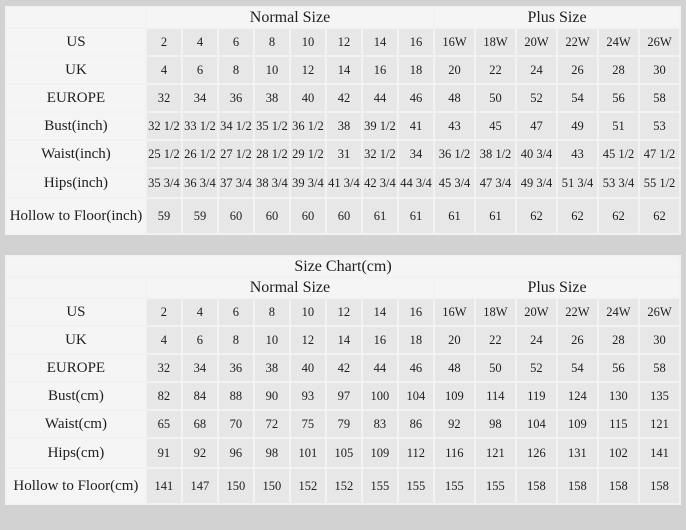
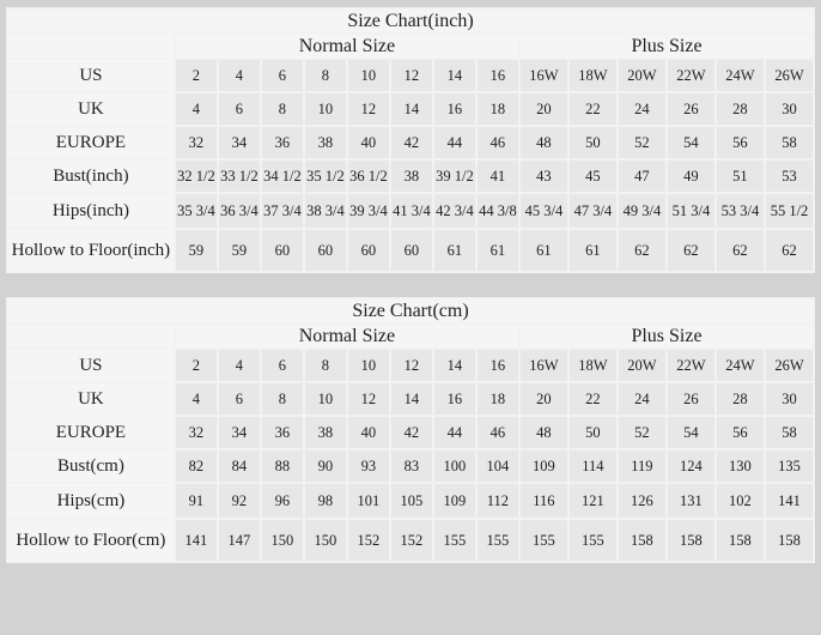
+ Size Chart(inch)
  	Normal Size	Plus Size
  US	2	4	6	8	10	12	14	16	16W	18W	20W	22W	24W	26W
  UK	4	6	8	10	12	14	16	18	20	22	24	26	28	30
  EUROPE	32	34	36	38	40	42	44	46	48	50	52	54	56	58
  Bust(inch)	32 1/2	33 1/2	34 1/2	35 1/2	36 1/2	38	39 1/2	41	43	45	47	49	51	53
- Waist(inch)	25 1/2	26 1/2	27 1/2	28 1/2	29 1/2	31	32 1/2	34	36 1/2	38 1/2	40 3/4	43	45 1/2	47 1/2
- Hips(inch)	35 3/4	36 3/4	37 3/4	38 3/4	39 3/4	41 3/4	42 3/4	44 3/4	45 3/4	47 3/4	49 3/4	51 3/4	53 3/4	55 1/2
+ Hips(inch)	35 3/4	36 3/4	37 3/4	38 3/4	39 3/4	41 3/4	42 3/4	44 3/8	45 3/4	47 3/4	49 3/4	51 3/4	53 3/4	55 1/2
  Hollow to Floor(inch)	59	59	60	60	60	60	61	61	61	61	62	62	62	62
  Size Chart(cm)
  	Normal Size	Plus Size
  US	2	4	6	8	10	12	14	16	16W	18W	20W	22W	24W	26W
  UK	4	6	8	10	12	14	16	18	20	22	24	26	28	30
  EUROPE	32	34	36	38	40	42	44	46	48	50	52	54	56	58
- Bust(cm)	82	84	88	90	93	97	100	104	109	114	119	124	130	135
+ Bust(cm)	82	84	88	90	93	83	100	104	109	114	119	124	130	135
- Waist(cm)	65	68	70	72	75	79	83	86	92	98	104	109	115	121
  Hips(cm)	91	92	96	98	101	105	109	112	116	121	126	131	102	141
  Hollow to Floor(cm)	141	147	150	150	152	152	155	155	155	155	158	158	158	158
